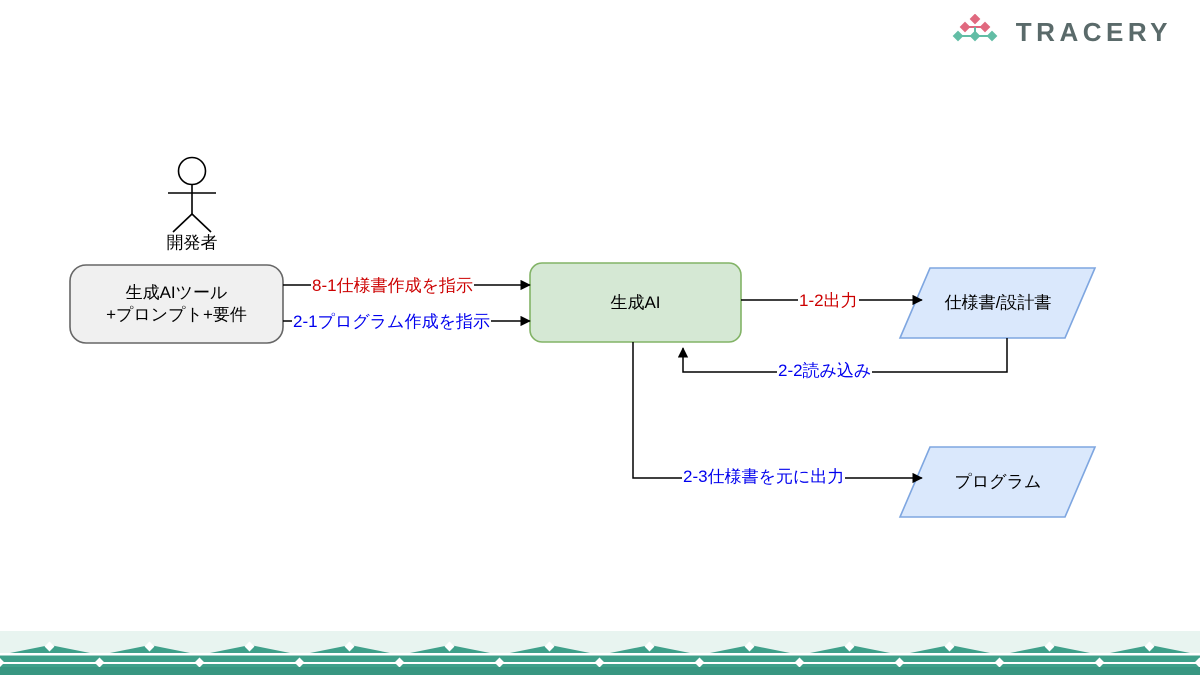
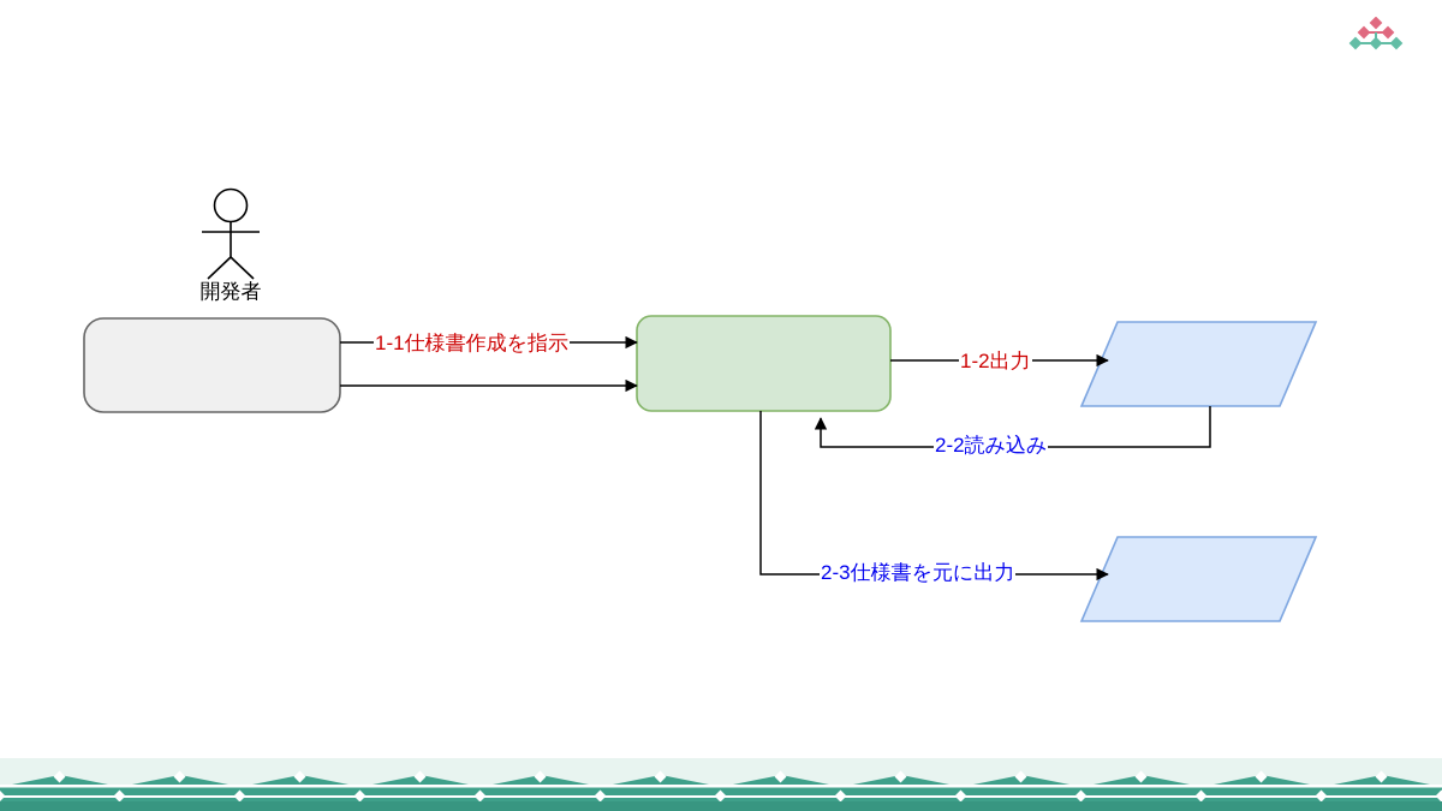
- TRACERY
  開発者
- 生成AIツール
- +プロンプト+要件
- 生成AI
- 仕様書/設計書
- プログラム
- 8-1仕様書作成を指示
+ 1-1仕様書作成を指示
- 2-1プログラム作成を指示
  1-2出力
  2-2読み込み
  2-3仕様書を元に出力
